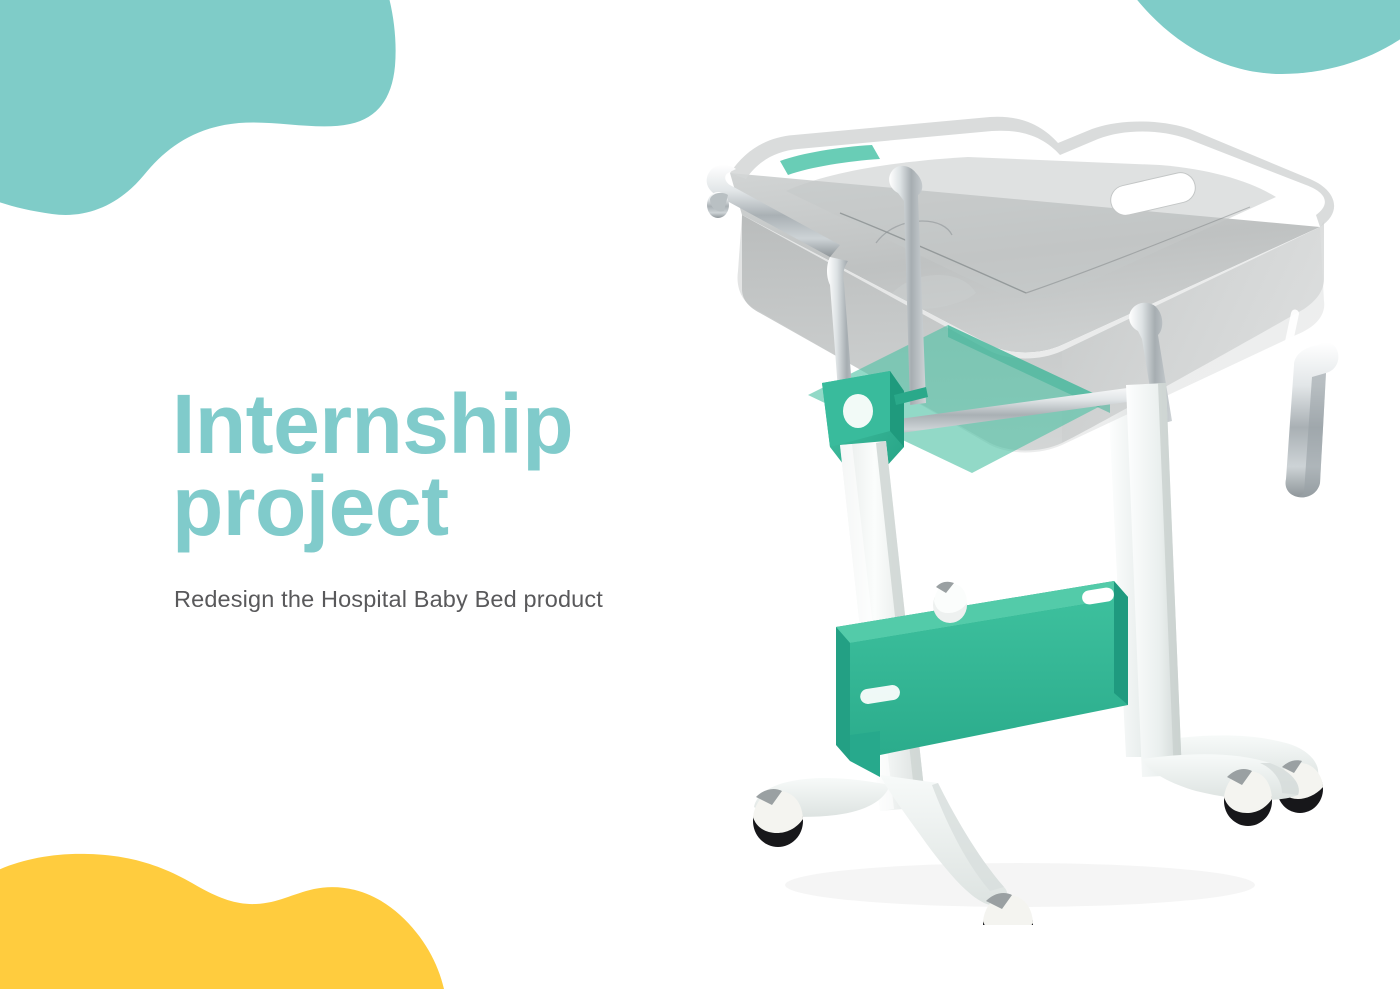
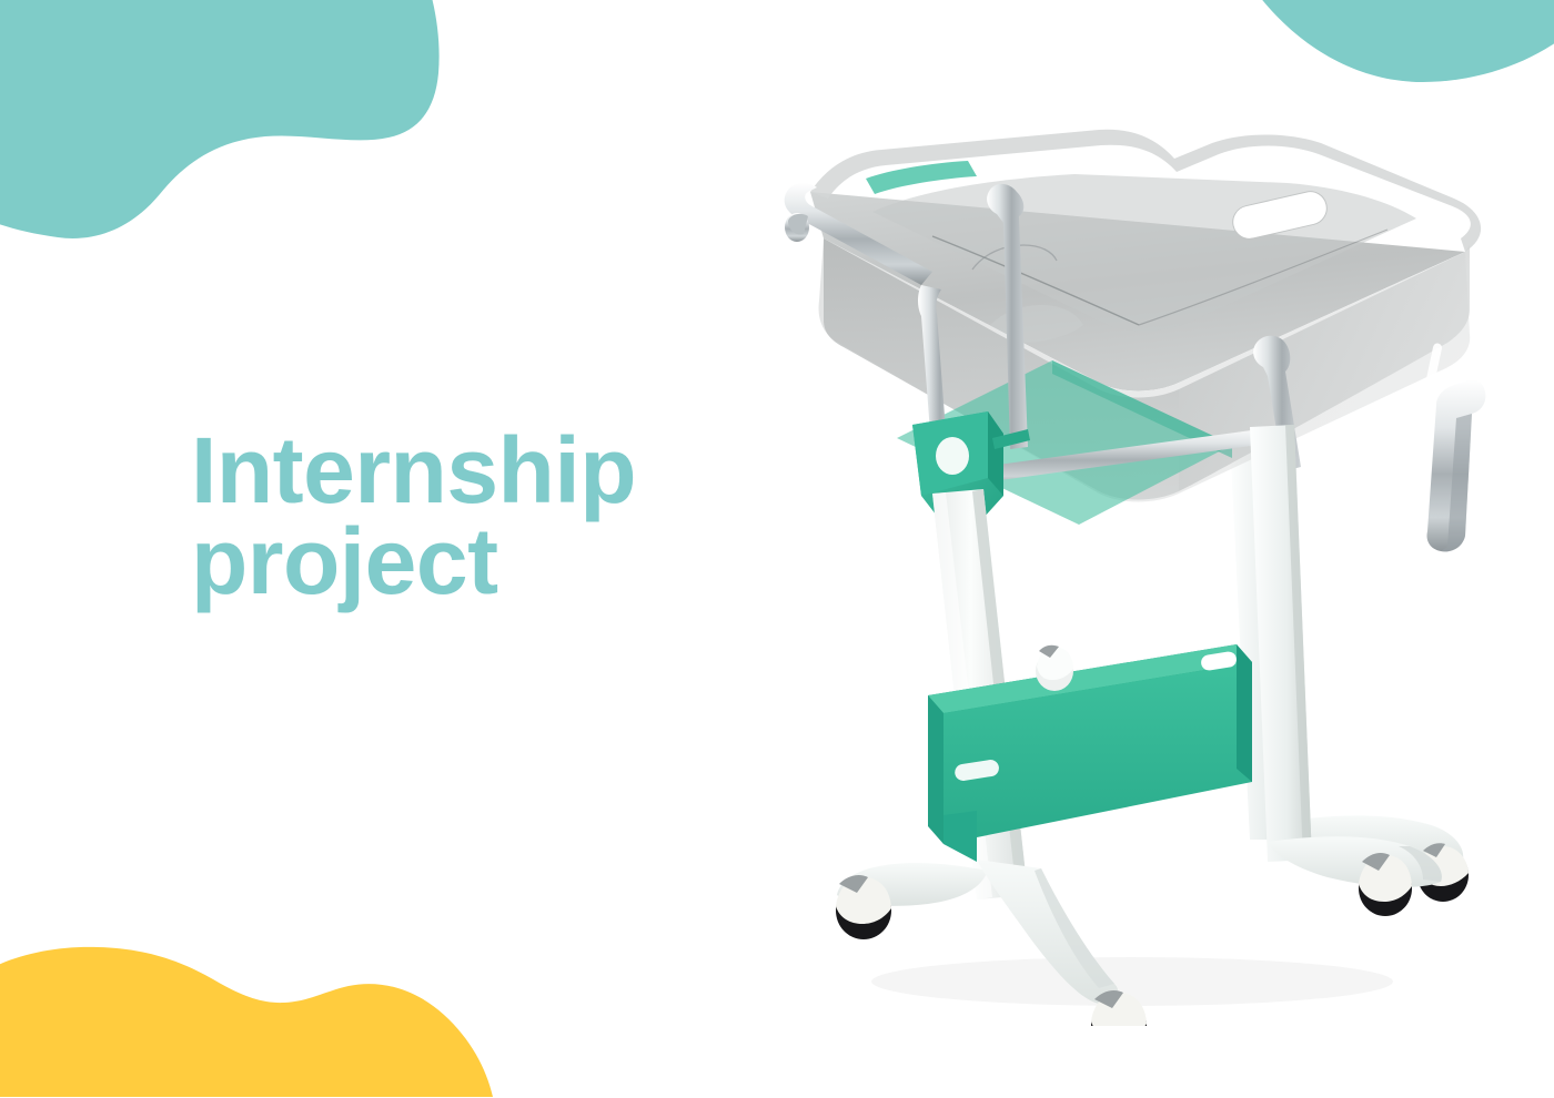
  Internship
  project
- Redesign the Hospital Baby Bed product
